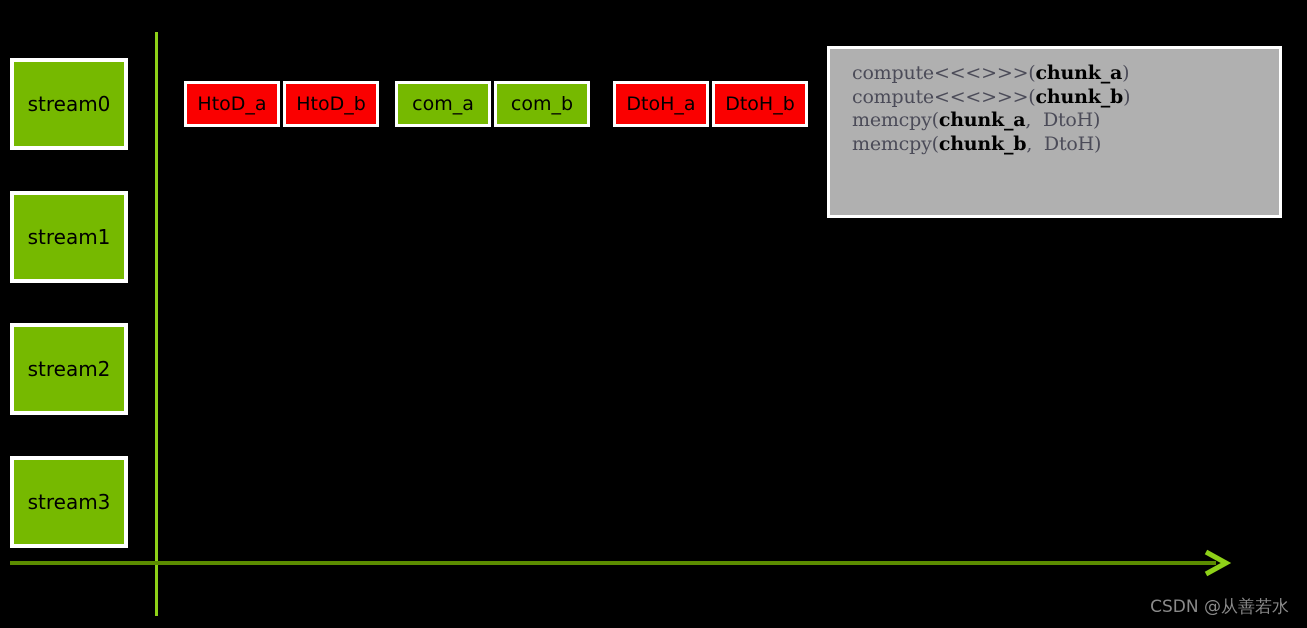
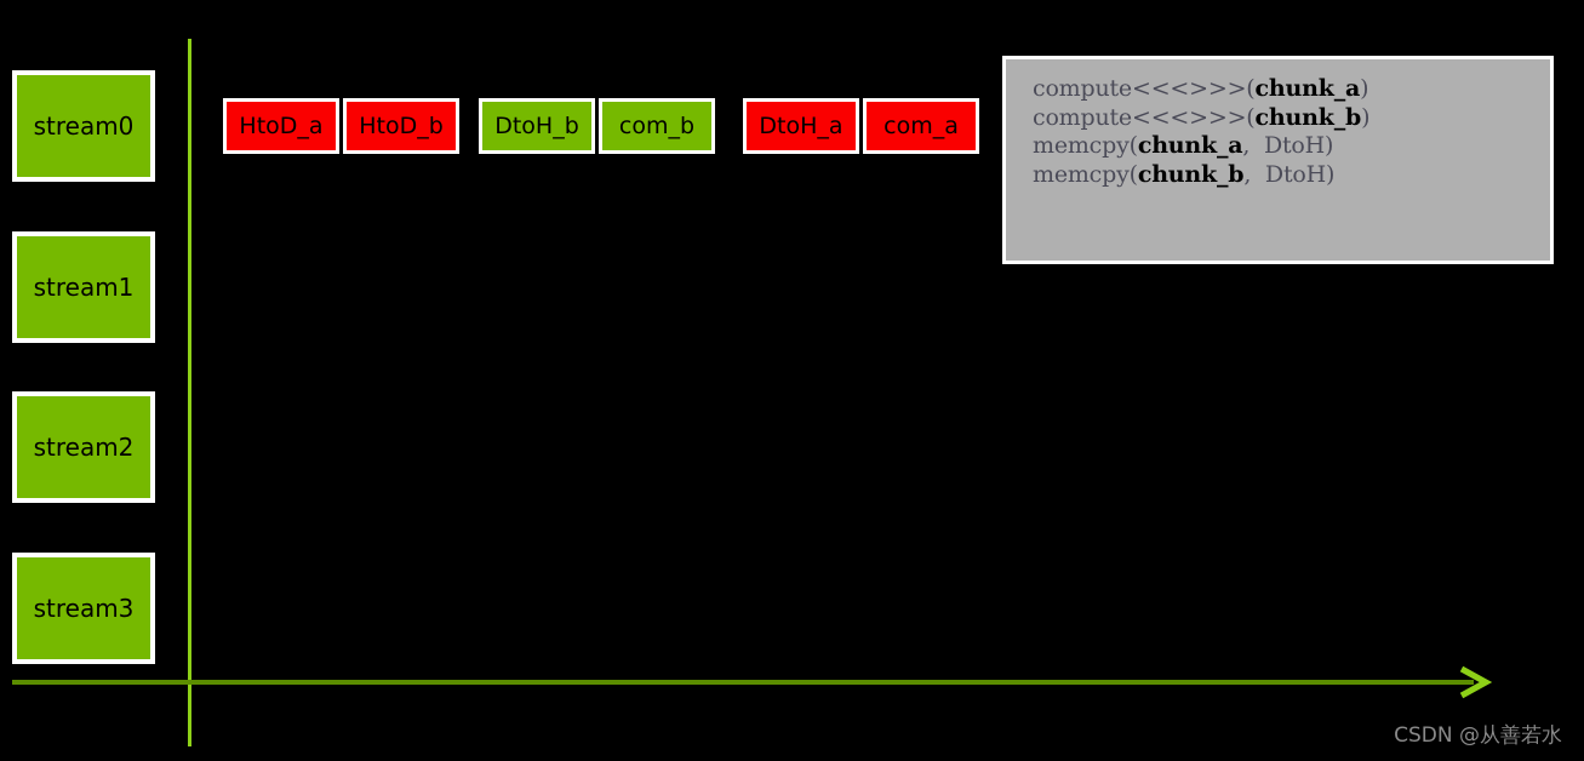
  stream0
  stream1
  stream2
  stream3
  compute<<<>>>(chunk_a)
  compute<<<>>>(chunk_b)
  memcpy(chunk_a, DtoH)
  memcpy(chunk_b, DtoH)
  CSDN @从善若水
  HtoD_a
  HtoD_b
- com_a
+ DtoH_b
  com_b
  DtoH_a
- DtoH_b
+ com_a
